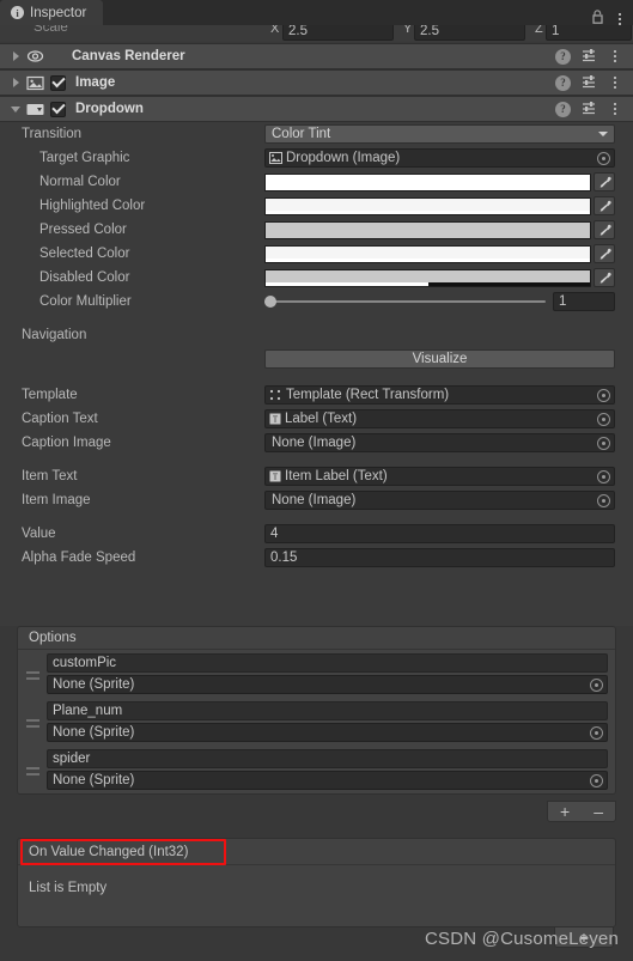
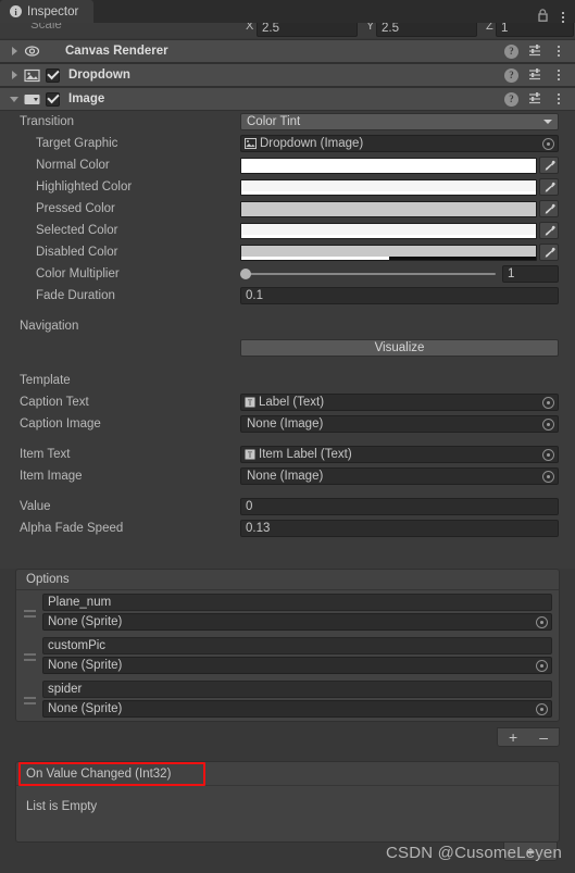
  i
  Inspector
  Scale
  X
  2.5
  Y
  2.5
  Z
  1
  Canvas Renderer
  ?
- Image
+ Dropdown
  ?
- Dropdown
+ Image
  ?
  Transition
  Color Tint
  Target Graphic
  Dropdown (Image)
  Normal Color
  Highlighted Color
  Pressed Color
  Selected Color
  Disabled Color
  Color Multiplier
  1
+ Fade Duration
+ 0.1
  Navigation
  Visualize
  Template
- Template (Rect Transform)
  Caption Text
  T
  Label (Text)
  Caption Image
  None (Image)
  Item Text
  T
  Item Label (Text)
  Item Image
  None (Image)
  Value
- 4
+ 0
  Alpha Fade Speed
- 0.15
+ 0.13
  Options
- customPic
+ Plane_num
  None (Sprite)
- Plane_num
+ customPic
  None (Sprite)
  spider
  None (Sprite)
  +
  –
  On Value Changed (Int32)
  List is Empty
  +
  CSDN @CusomeLeyen
